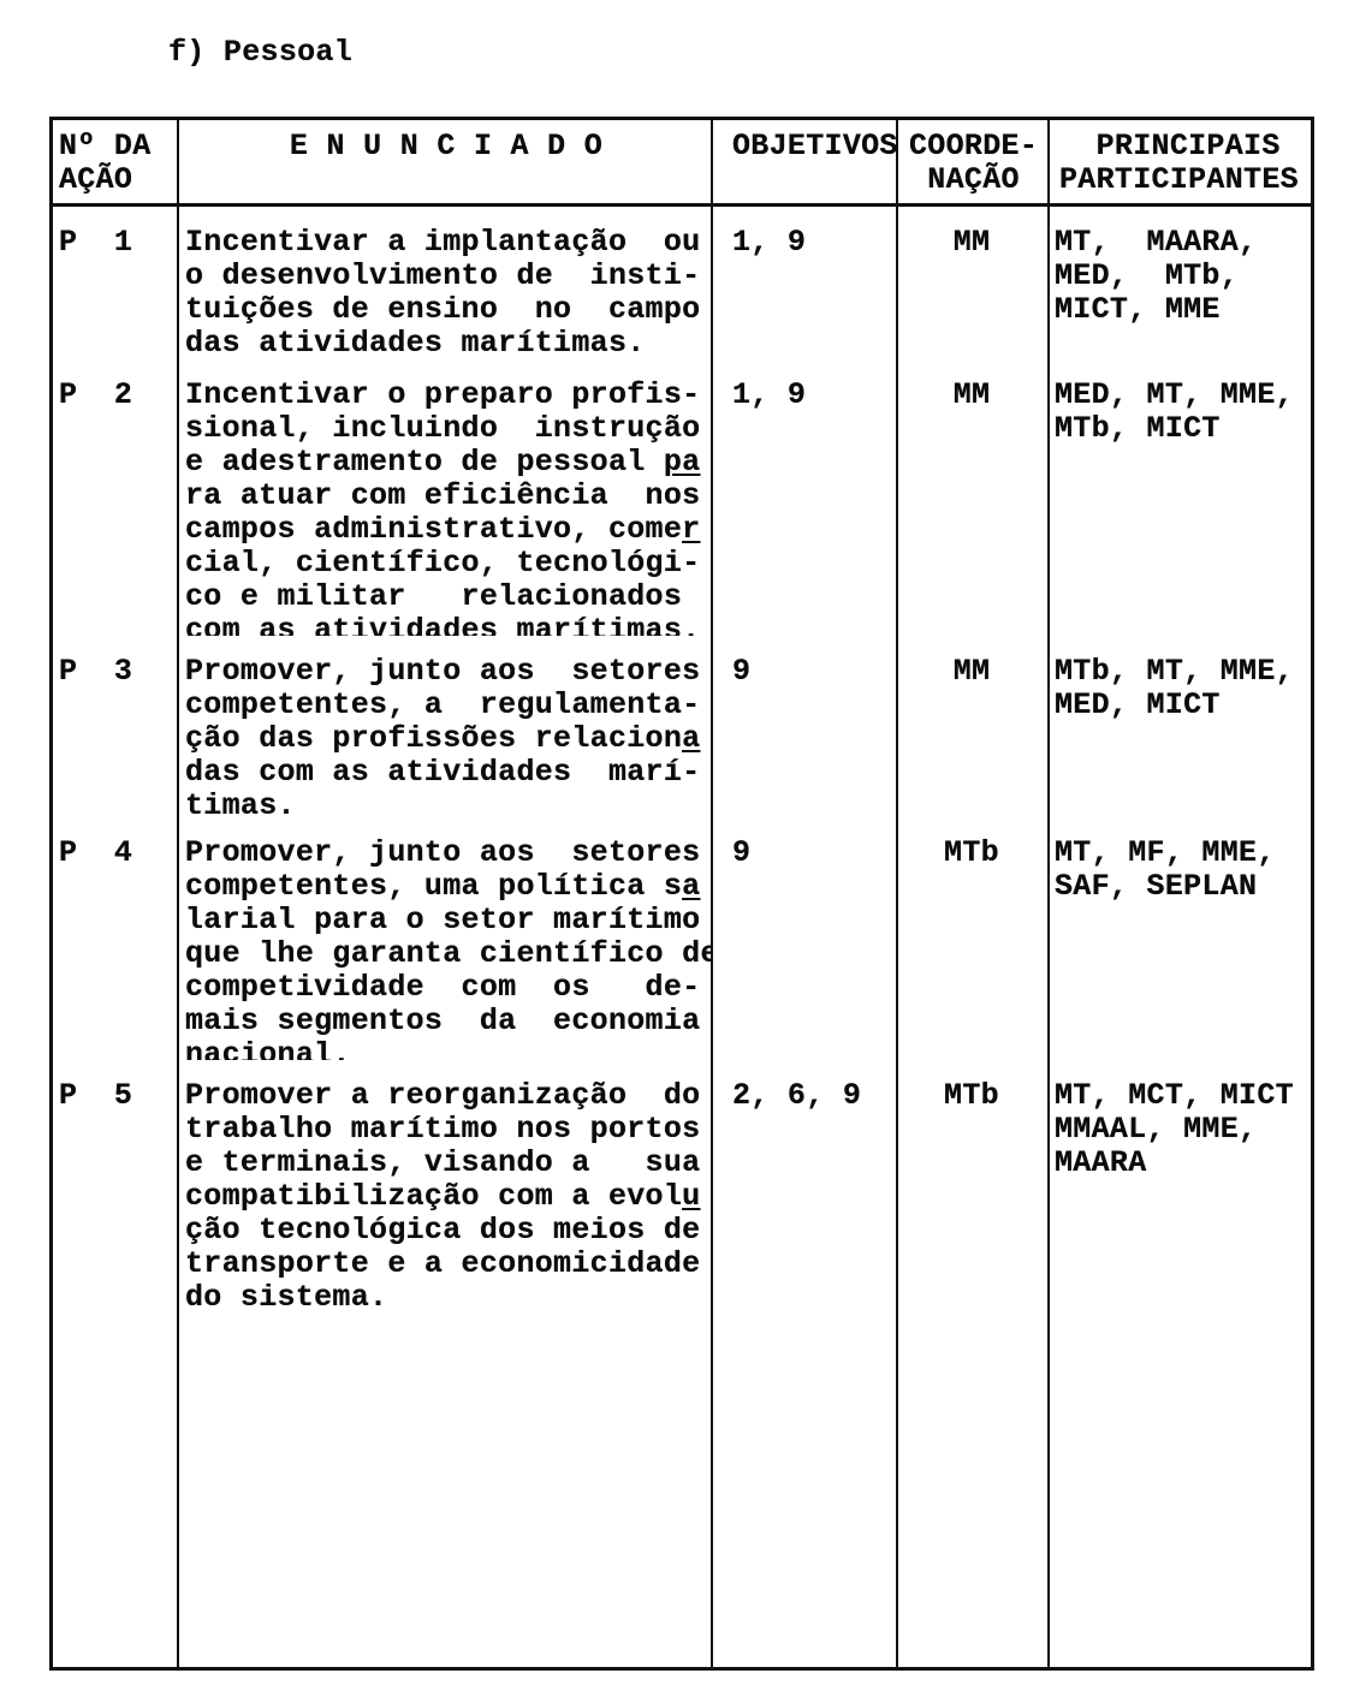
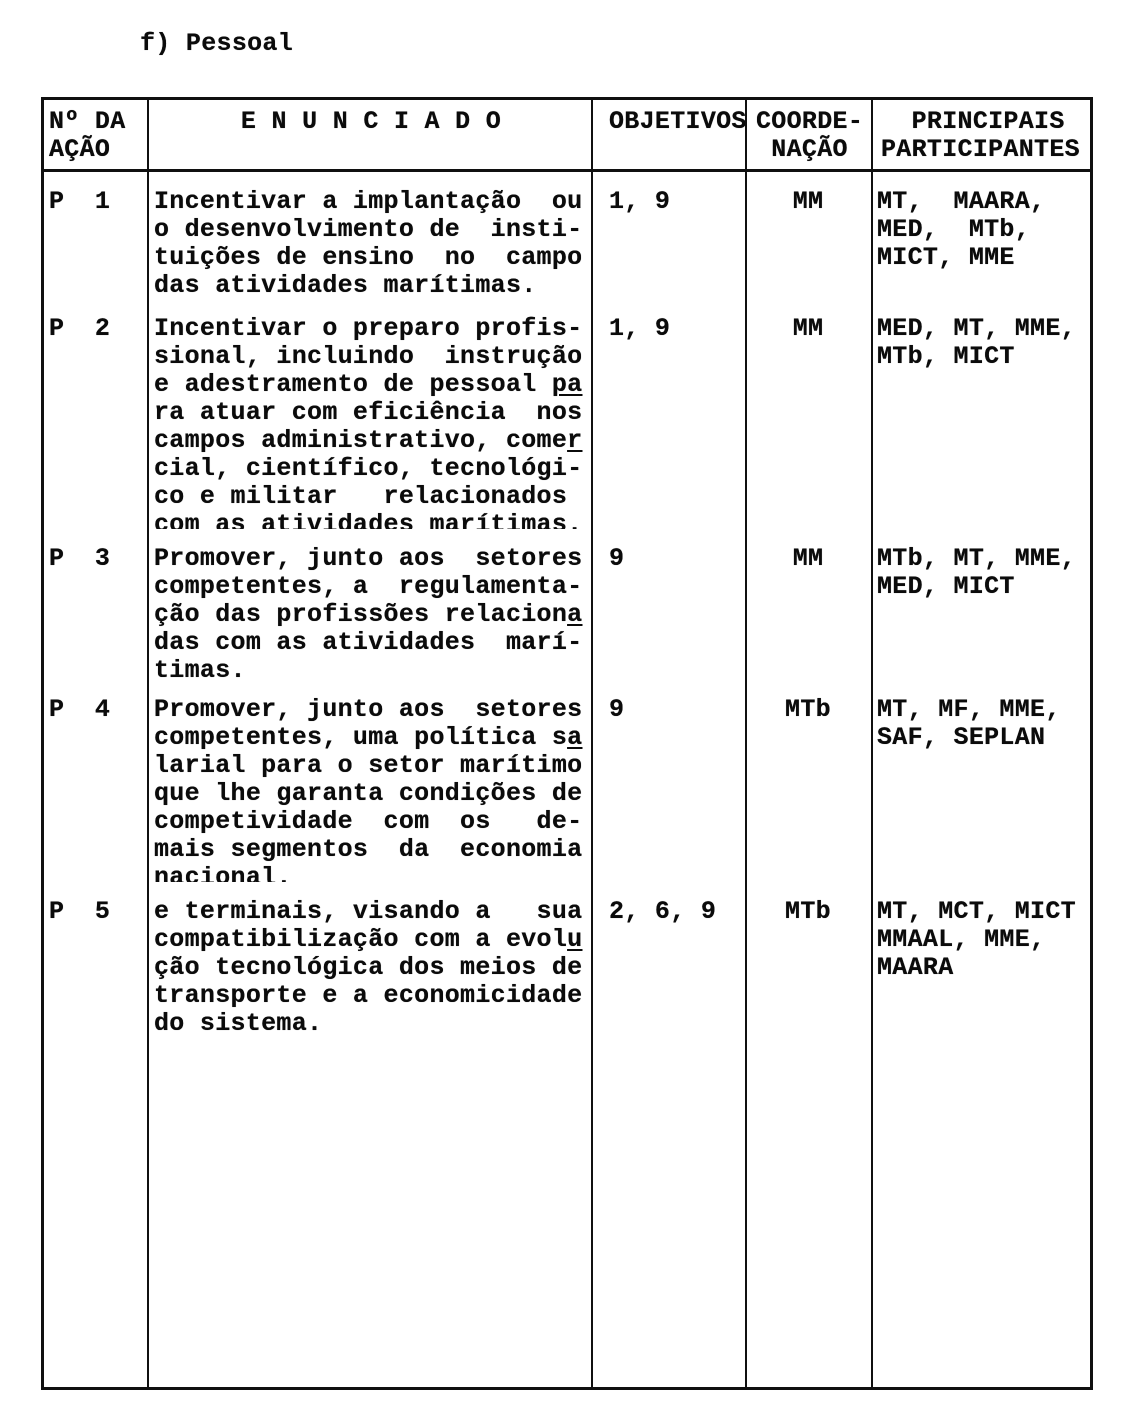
  f) Pessoal
  Nº DA
  AÇÃO
  E N U N C I A D O
  OBJETIVOS
  COORDE-
  NAÇÃO
  PRINCIPAIS
  PARTICIPANTES
  P 1
  Incentivar a implantação ou
  o desenvolvimento de insti-
  tuições de ensino no campo
  das atividades marítimas.
  1, 9
  MM
  MT, MAARA,
  MED, MTb,
  MICT, MME
  P 2
  Incentivar o preparo profis-
  sional, incluindo instrução
  e adestramento de pessoal pa
  ra atuar com eficiência nos
  campos administrativo, comer
  cial, científico, tecnológi-
  co e militar relacionados
  com as atividades marítimas.
  1, 9
  MM
  MED, MT, MME,
  MTb, MICT
  P 3
  Promover, junto aos setores
  competentes, a regulamenta-
  ção das profissões relaciona
  das com as atividades marí-
  timas.
  9
  MM
  MTb, MT, MME,
  MED, MICT
  P 4
  Promover, junto aos setores
  competentes, uma política sa
  larial para o setor marítimo
- que lhe garanta científico de
+ que lhe garanta condições de
  competividade com os de-
  mais segmentos da economia
  nacional.
  9
  MTb
  MT, MF, MME,
  SAF, SEPLAN
  P 5
- Promover a reorganização do
- trabalho marítimo nos portos
  e terminais, visando a sua
  compatibilização com a evolu
  ção tecnológica dos meios de
  transporte e a economicidade
  do sistema.
  2, 6, 9
  MTb
  MT, MCT, MICT
  MMAAL, MME,
  MAARA
